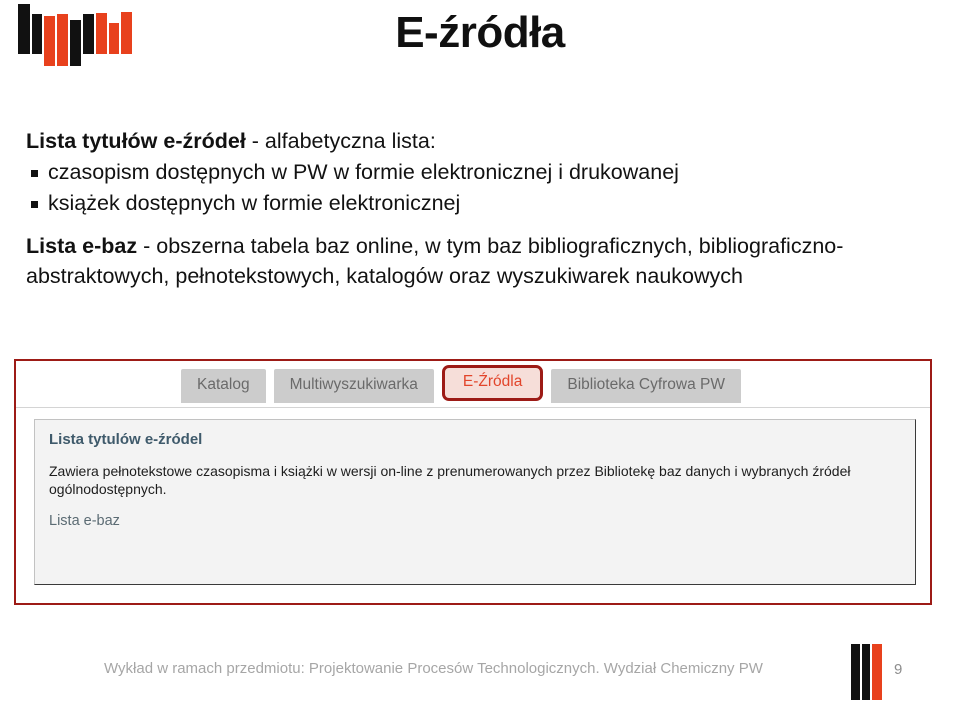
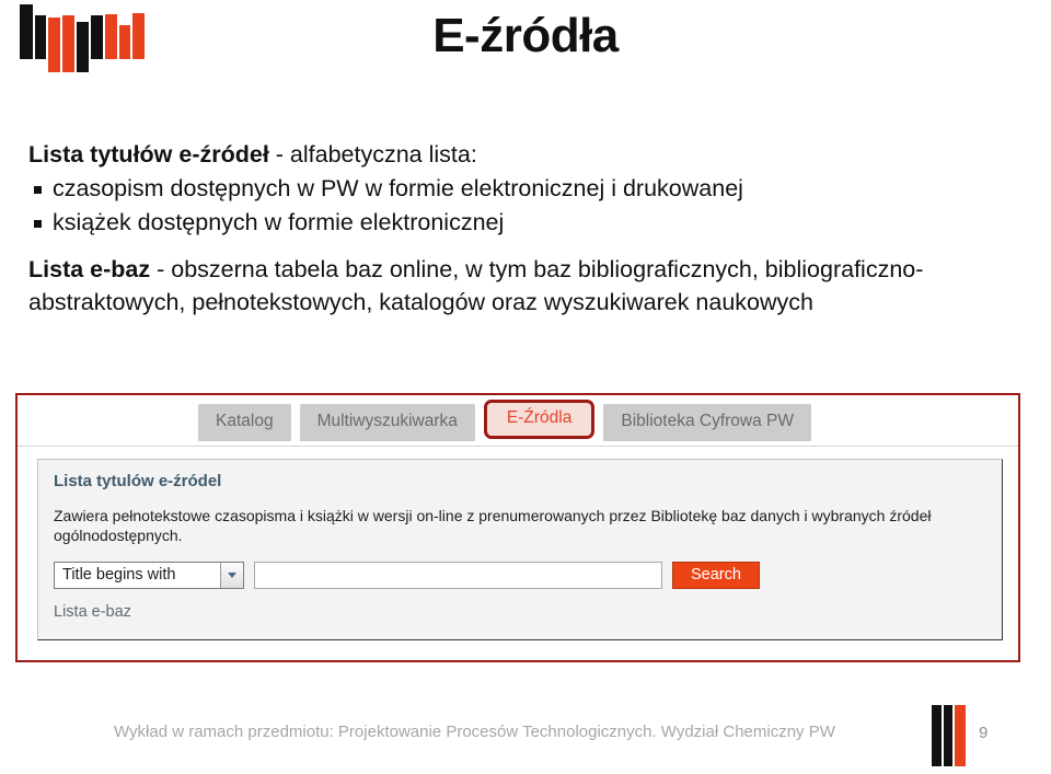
  E-źródła
  Lista tytułów e-źródeł - alfabetyczna lista:
  czasopism dostępnych w PW w formie elektronicznej i drukowanej
  książek dostępnych w formie elektronicznej
  Lista e-baz - obszerna tabela baz online, w tym baz bibliograficznych, bibliograficzno-abstraktowych, pełnotekstowych, katalogów oraz wyszukiwarek naukowych
  Katalog
  Multiwyszukiwarka
  E-Źródla
  Biblioteka Cyfrowa PW
  Lista tytulów e-źródel
  Zawiera pełnotekstowe czasopisma i książki w wersji on-line z prenumerowanych przez Bibliotekę baz danych i wybranych źródeł ogólnodostępnych.
+ Title begins with
+ Search
  Lista e-baz
  Wykład w ramach przedmiotu: Projektowanie Procesów Technologicznych. Wydział Chemiczny PW
  9
